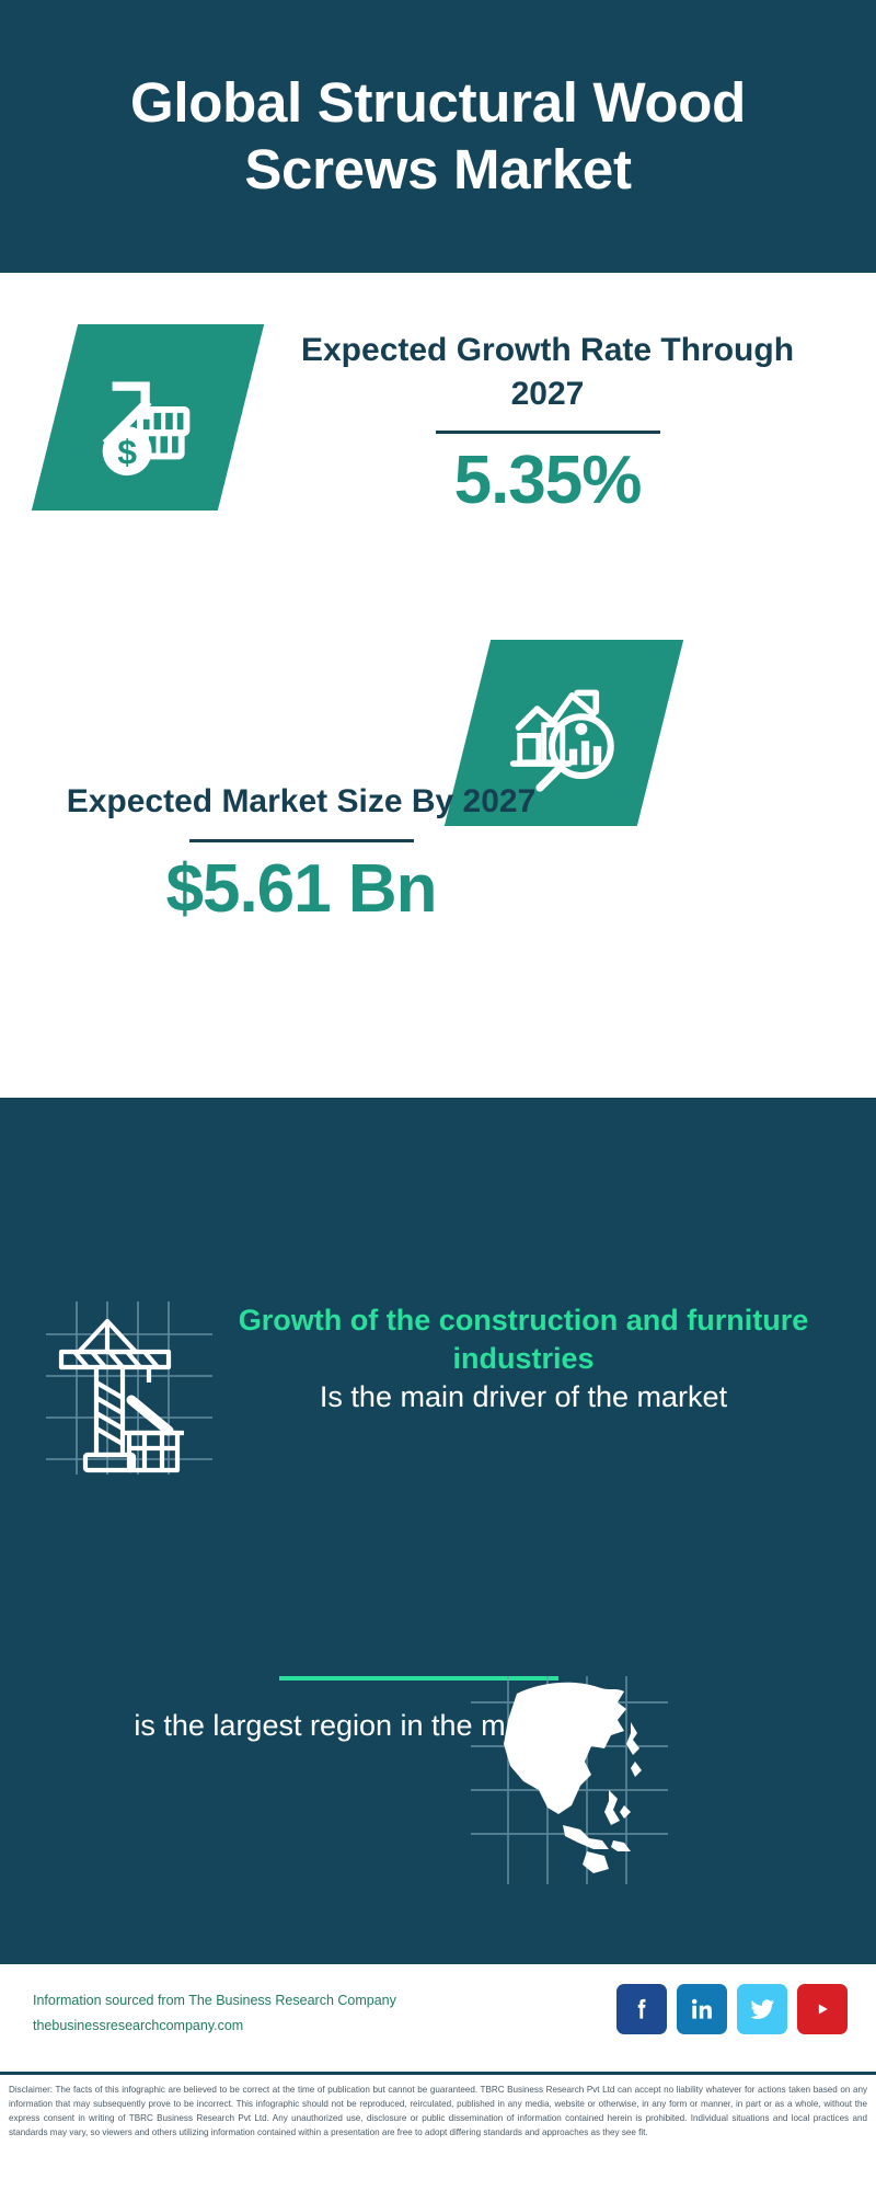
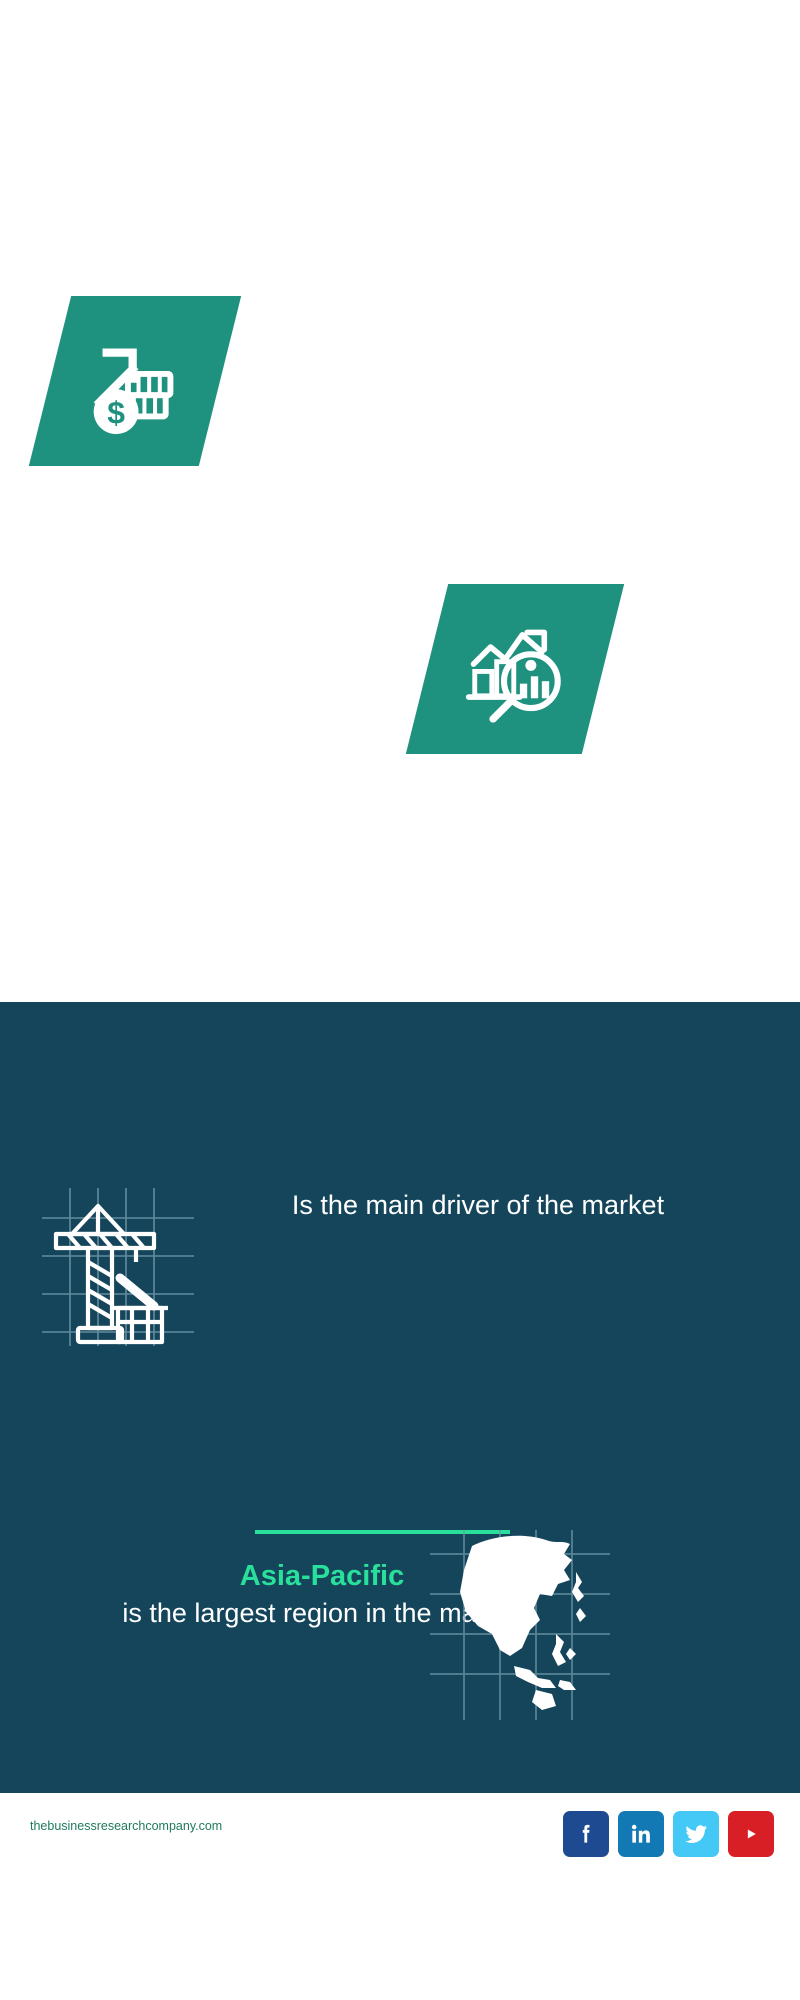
- Global Structural Wood Screws Market
- Expected Growth Rate Through 2027
- 5.35%
- Expected Market Size By 2027
- $5.61 Bn
- Growth of the construction and furniture industries
  Is the main driver of the market
+ Asia-Pacific
  is the largest region in the m
- Information sourced from The Business Research Company
  thebusinessresearchcompany.com
- Disclaimer: The facts of this infographic are believed to be correct at the time of publication but cannot be guaranteed. TBRC Business Research Pvt Ltd can accept no liability whatever for actions taken based on any information that may subsequently prove to be incorrect. This infographic should not be reproduced, reirculated, published in any media, website or otherwise, in any form or manner, in part or as a whole, without the express consent in writing of TBRC Business Research Pvt Ltd. Any unauthorized use, disclosure or public dissemination of information contained herein is prohibited. Individual situations and local practices and standards may vary, so viewers and others utilizing information contained within a presentation are free to adopt differing standards and approaches as they see fit.
